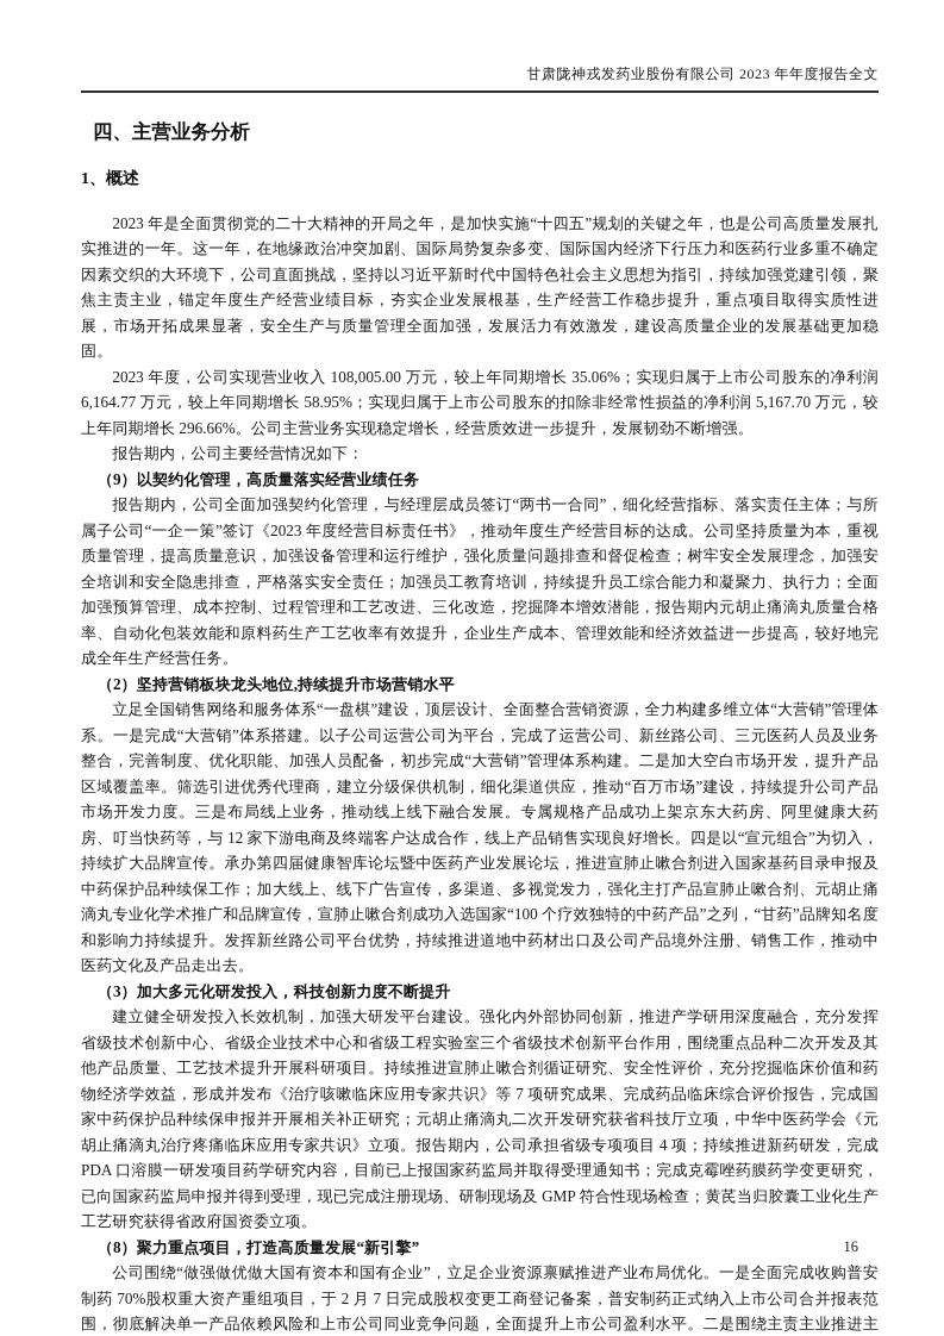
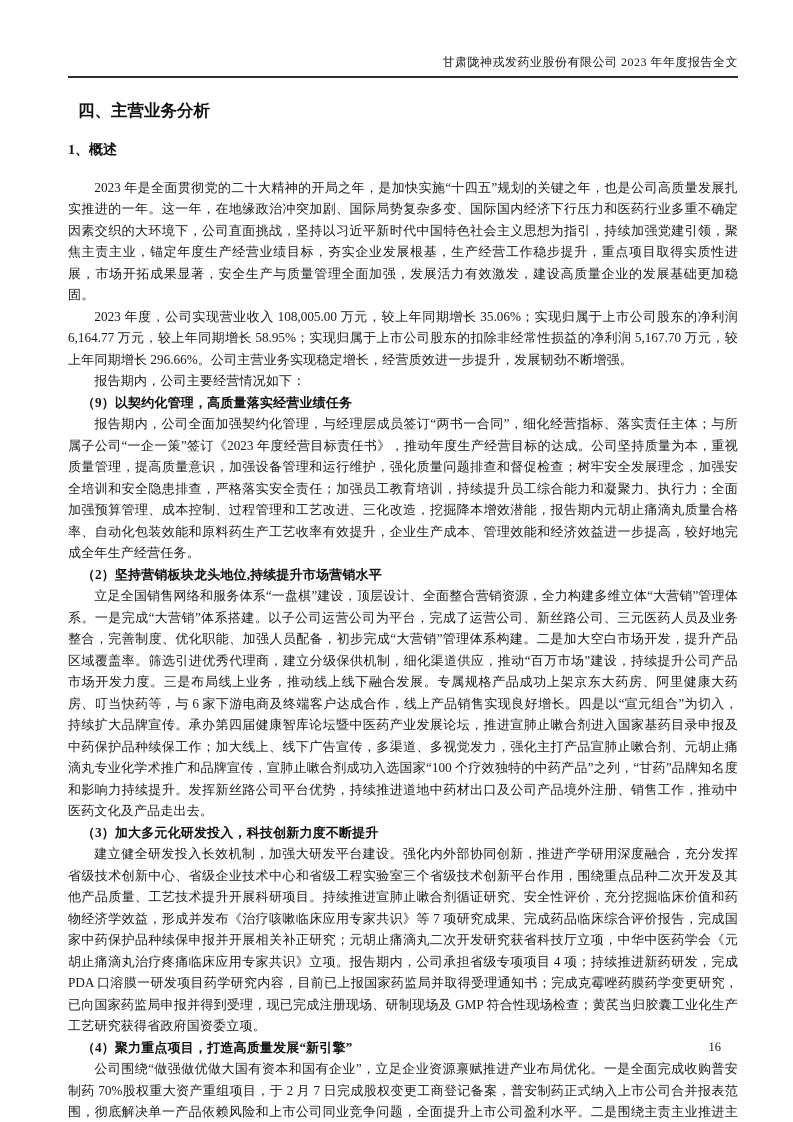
  甘肃陇神戎发药业股份有限公司 2023 年年度报告全文
  四、主营业务分析
  1、概述
  2023 年是全面贯彻党的二十大精神的开局之年，是加快实施“十四五”规划的关键之年，也是公司高质量发展扎实推进的一年。这一年，在地缘政治冲突加剧、国际局势复杂多变、国际国内经济下行压力和医药行业多重不确定因素交织的大环境下，公司直面挑战，坚持以习近平新时代中国特色社会主义思想为指引，持续加强党建引领，聚焦主责主业，锚定年度生产经营业绩目标，夯实企业发展根基，生产经营工作稳步提升，重点项目取得实质性进展，市场开拓成果显著，安全生产与质量管理全面加强，发展活力有效激发，建设高质量企业的发展基础更加稳固。
  2023 年度，公司实现营业收入 108,005.00 万元，较上年同期增长 35.06%；实现归属于上市公司股东的净利润 6,164.77 万元，较上年同期增长 58.95%；实现归属于上市公司股东的扣除非经常性损益的净利润 5,167.70 万元，较上年同期增长 296.66%。公司主营业务实现稳定增长，经营质效进一步提升，发展韧劲不断增强。
  报告期内，公司主要经营情况如下：
  （9）以契约化管理，高质量落实经营业绩任务
  报告期内，公司全面加强契约化管理，与经理层成员签订“两书一合同”，细化经营指标、落实责任主体；与所属子公司“一企一策”签订《2023 年度经营目标责任书》，推动年度生产经营目标的达成。公司坚持质量为本，重视质量管理，提高质量意识，加强设备管理和运行维护，强化质量问题排查和督促检查；树牢安全发展理念，加强安全培训和安全隐患排查，严格落实安全责任；加强员工教育培训，持续提升员工综合能力和凝聚力、执行力；全面加强预算管理、成本控制、过程管理和工艺改进、三化改造，挖掘降本增效潜能，报告期内元胡止痛滴丸质量合格率、自动化包装效能和原料药生产工艺收率有效提升，企业生产成本、管理效能和经济效益进一步提高，较好地完成全年生产经营任务。
  （2）坚持营销板块龙头地位,持续提升市场营销水平
- 立足全国销售网络和服务体系“一盘棋”建设，顶层设计、全面整合营销资源，全力构建多维立体“大营销”管理体系。一是完成“大营销”体系搭建。以子公司运营公司为平台，完成了运营公司、新丝路公司、三元医药人员及业务整合，完善制度、优化职能、加强人员配备，初步完成“大营销”管理体系构建。二是加大空白市场开发，提升产品区域覆盖率。筛选引进优秀代理商，建立分级保供机制，细化渠道供应，推动“百万市场”建设，持续提升公司产品市场开发力度。三是布局线上业务，推动线上线下融合发展。专属规格产品成功上架京东大药房、阿里健康大药房、叮当快药等，与 12 家下游电商及终端客户达成合作，线上产品销售实现良好增长。四是以“宣元组合”为切入，持续扩大品牌宣传。承办第四届健康智库论坛暨中医药产业发展论坛，推进宣肺止嗽合剂进入国家基药目录申报及中药保护品种续保工作；加大线上、线下广告宣传，多渠道、多视觉发力，强化主打产品宣肺止嗽合剂、元胡止痛滴丸专业化学术推广和品牌宣传，宣肺止嗽合剂成功入选国家“100 个疗效独特的中药产品”之列，“甘药”品牌知名度和影响力持续提升。发挥新丝路公司平台优势，持续推进道地中药材出口及公司产品境外注册、销售工作，推动中医药文化及产品走出去。
+ 立足全国销售网络和服务体系“一盘棋”建设，顶层设计、全面整合营销资源，全力构建多维立体“大营销”管理体系。一是完成“大营销”体系搭建。以子公司运营公司为平台，完成了运营公司、新丝路公司、三元医药人员及业务整合，完善制度、优化职能、加强人员配备，初步完成“大营销”管理体系构建。二是加大空白市场开发，提升产品区域覆盖率。筛选引进优秀代理商，建立分级保供机制，细化渠道供应，推动“百万市场”建设，持续提升公司产品市场开发力度。三是布局线上业务，推动线上线下融合发展。专属规格产品成功上架京东大药房、阿里健康大药房、叮当快药等，与 6 家下游电商及终端客户达成合作，线上产品销售实现良好增长。四是以“宣元组合”为切入，持续扩大品牌宣传。承办第四届健康智库论坛暨中医药产业发展论坛，推进宣肺止嗽合剂进入国家基药目录申报及中药保护品种续保工作；加大线上、线下广告宣传，多渠道、多视觉发力，强化主打产品宣肺止嗽合剂、元胡止痛滴丸专业化学术推广和品牌宣传，宣肺止嗽合剂成功入选国家“100 个疗效独特的中药产品”之列，“甘药”品牌知名度和影响力持续提升。发挥新丝路公司平台优势，持续推进道地中药材出口及公司产品境外注册、销售工作，推动中医药文化及产品走出去。
  （3）加大多元化研发投入，科技创新力度不断提升
  建立健全研发投入长效机制，加强大研发平台建设。强化内外部协同创新，推进产学研用深度融合，充分发挥省级技术创新中心、省级企业技术中心和省级工程实验室三个省级技术创新平台作用，围绕重点品种二次开发及其他产品质量、工艺技术提升开展科研项目。持续推进宣肺止嗽合剂循证研究、安全性评价，充分挖掘临床价值和药物经济学效益，形成并发布《治疗咳嗽临床应用专家共识》等 7 项研究成果、完成药品临床综合评价报告，完成国家中药保护品种续保申报并开展相关补正研究；元胡止痛滴丸二次开发研究获省科技厅立项，中华中医药学会《元胡止痛滴丸治疗疼痛临床应用专家共识》立项。报告期内，公司承担省级专项项目 4 项；持续推进新药研发，完成 PDA 口溶膜一研发项目药学研究内容，目前已上报国家药监局并取得受理通知书；完成克霉唑药膜药学变更研究，已向国家药监局申报并得到受理，现已完成注册现场、研制现场及 GMP 符合性现场检查；黄芪当归胶囊工业化生产工艺研究获得省政府国资委立项。
- （8）聚力重点项目，打造高质量发展“新引擎”
+ （4）聚力重点项目，打造高质量发展“新引擎”
  公司围绕“做强做优做大国有资本和国有企业”，立足企业资源禀赋推进产业布局优化。一是全面完成收购普安制药 70%股权重大资产重组项目，于 2 月 7 日完成股权变更工商登记备案，普安制药正式纳入上市公司合并报表范围，彻底解决单一产品依赖风险和上市公司同业竞争问题，全面提升上市公司盈利水平。二是围绕主责主业推进主
  16
